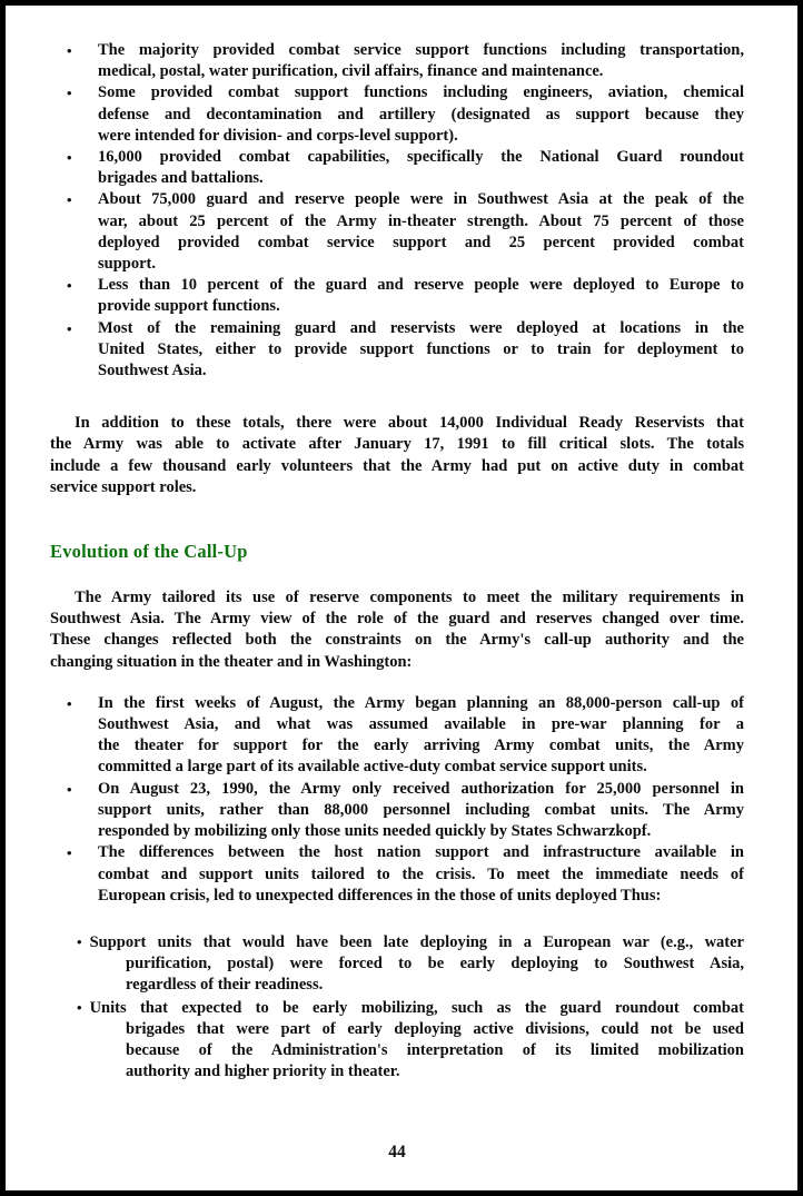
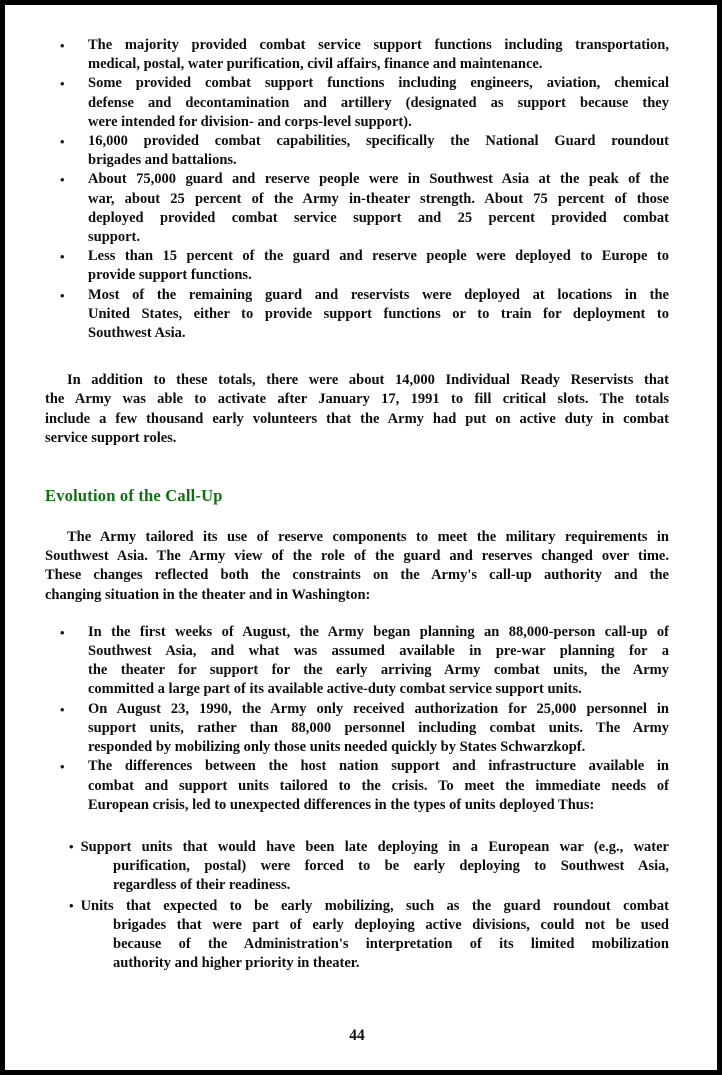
  •
  The majority provided combat service support functions including transportation,
  medical, postal, water purification, civil affairs, finance and maintenance.
  •
  Some provided combat support functions including engineers, aviation, chemical
  defense and decontamination and artillery (designated as support because they
  were intended for division- and corps-level support).
  •
  16,000 provided combat capabilities, specifically the National Guard roundout
  brigades and battalions.
  •
  About 75,000 guard and reserve people were in Southwest Asia at the peak of the
  war, about 25 percent of the Army in-theater strength. About 75 percent of those
  deployed provided combat service support and 25 percent provided combat
  support.
  •
- Less than 10 percent of the guard and reserve people were deployed to Europe to
+ Less than 15 percent of the guard and reserve people were deployed to Europe to
  provide support functions.
  •
  Most of the remaining guard and reservists were deployed at locations in the
  United States, either to provide support functions or to train for deployment to
  Southwest Asia.
  In addition to these totals, there were about 14,000 Individual Ready Reservists that
  the Army was able to activate after January 17, 1991 to fill critical slots. The totals
  include a few thousand early volunteers that the Army had put on active duty in combat
  service support roles.
  Evolution of the Call-Up
  The Army tailored its use of reserve components to meet the military requirements in
  Southwest Asia. The Army view of the role of the guard and reserves changed over time.
  These changes reflected both the constraints on the Army's call-up authority and the
  changing situation in the theater and in Washington:
  •
  In the first weeks of August, the Army began planning an 88,000-person call-up of
  Southwest Asia, and what was assumed available in pre-war planning for a
  the theater for support for the early arriving Army combat units, the Army
  committed a large part of its available active-duty combat service support units.
  •
  On August 23, 1990, the Army only received authorization for 25,000 personnel in
  support units, rather than 88,000 personnel including combat units. The Army
  responded by mobilizing only those units needed quickly by States Schwarzkopf.
  •
  The differences between the host nation support and infrastructure available in
  combat and support units tailored to the crisis. To meet the immediate needs of
- European crisis, led to unexpected differences in the those of units deployed Thus:
+ European crisis, led to unexpected differences in the types of units deployed Thus:
  • Support units that would have been late deploying in a European war (e.g., water
  purification, postal) were forced to be early deploying to Southwest Asia,
  regardless of their readiness.
  • Units that expected to be early mobilizing, such as the guard roundout combat
  brigades that were part of early deploying active divisions, could not be used
  because of the Administration's interpretation of its limited mobilization
  authority and higher priority in theater.
  44
